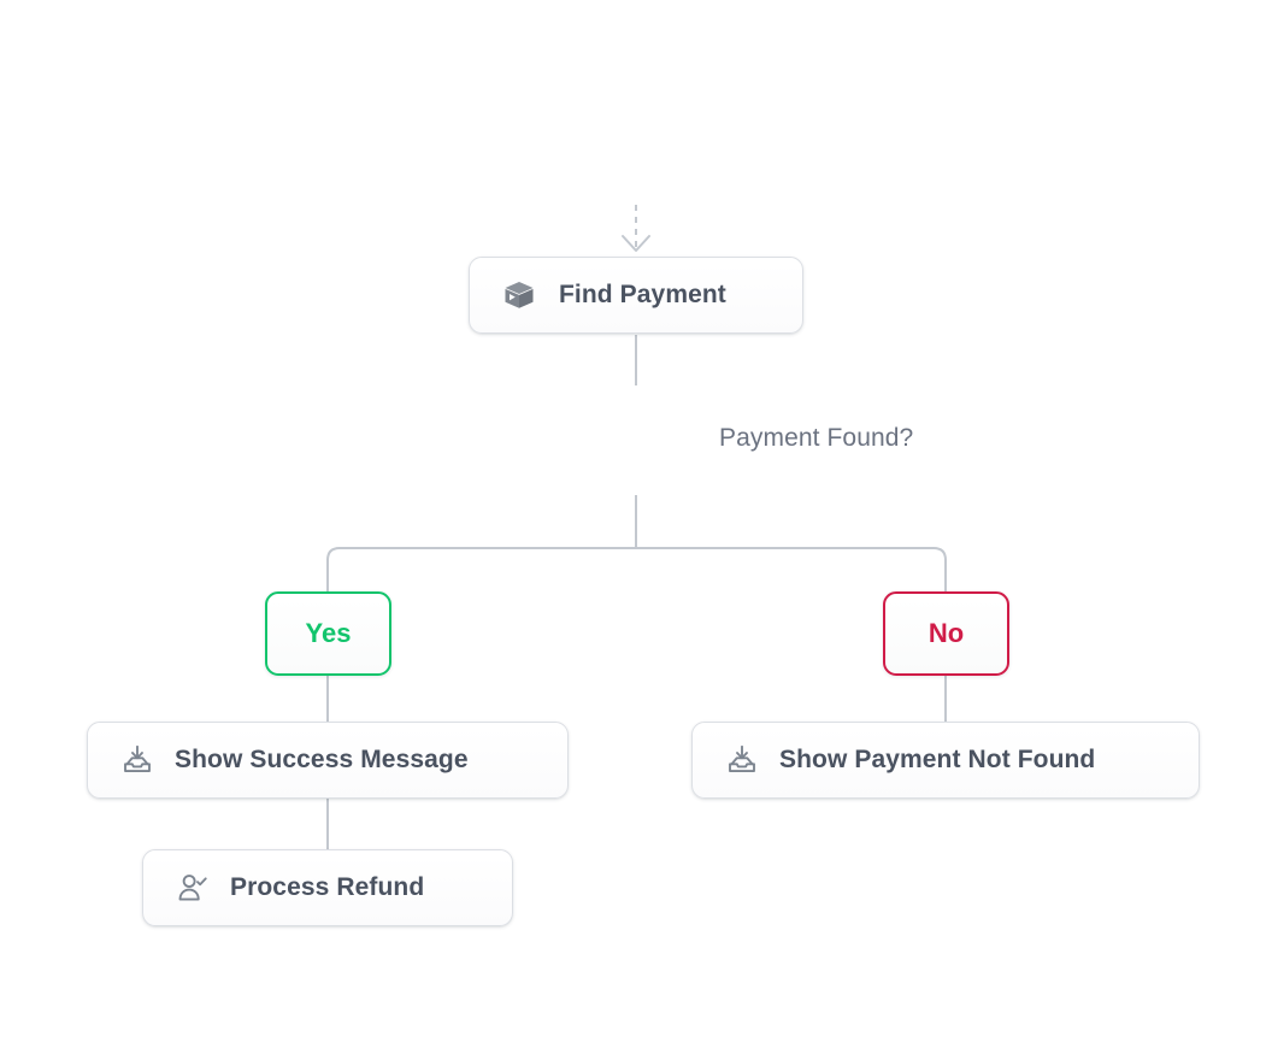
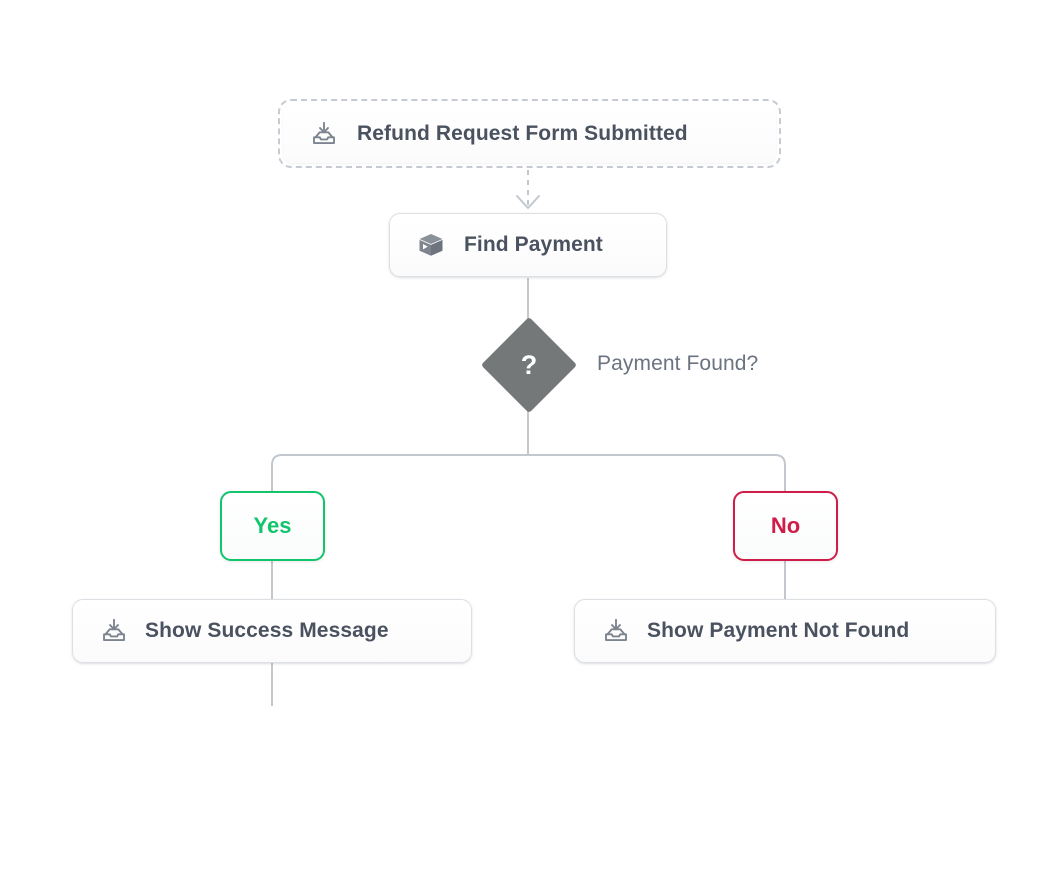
+ Refund Request Form Submitted
  Find Payment
+ ?
  Payment Found?
  Yes
  No
  Show Success Message
  Show Payment Not Found
- Process Refund
